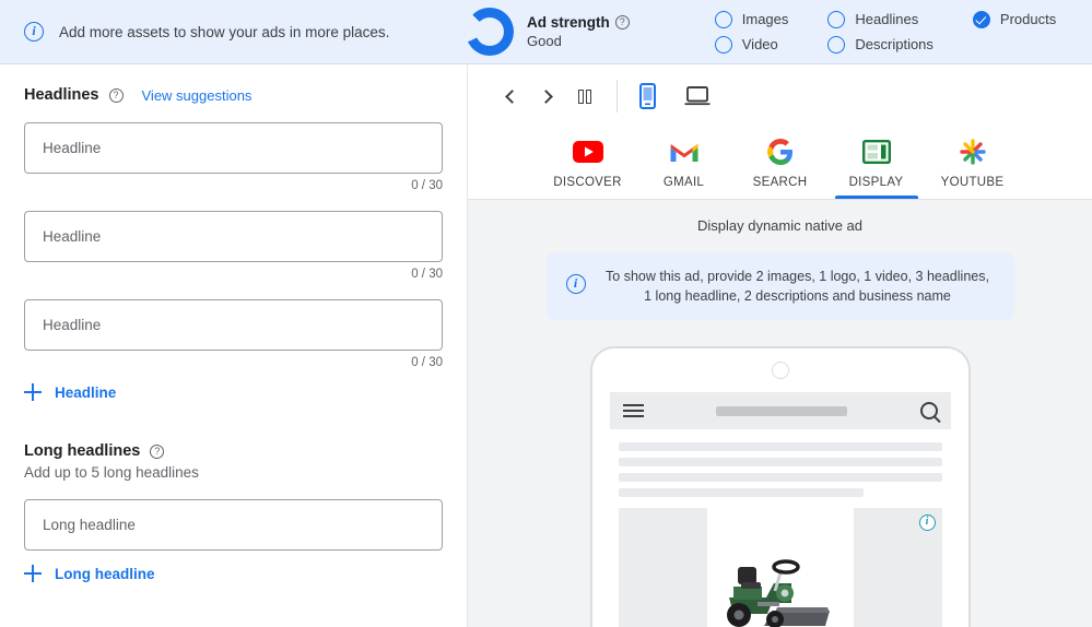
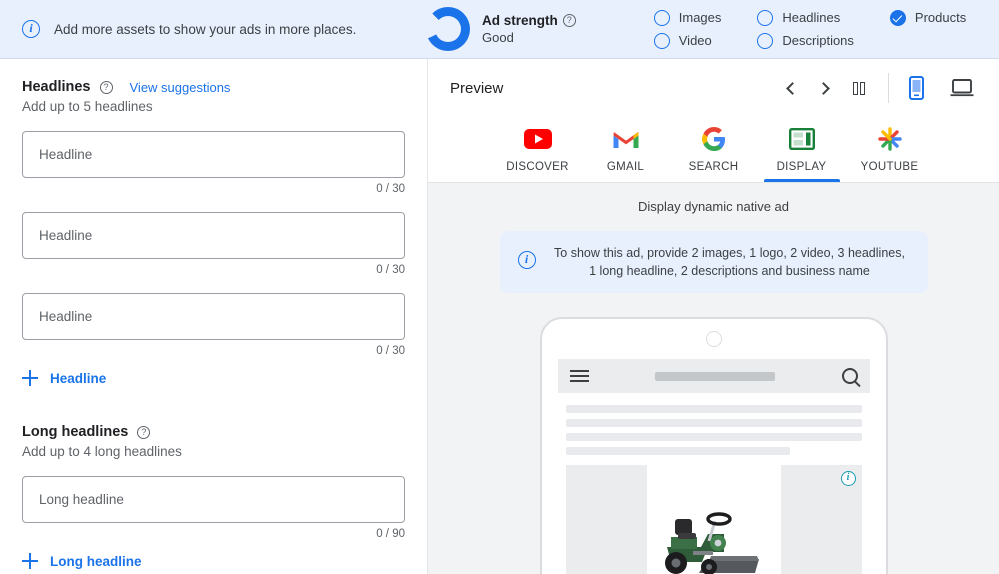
  i
  Add more assets to show your ads in more places.
  Ad strength
  ?
  Good
  Images
  Headlines
  Products
  Video
  Descriptions
  Headlines
  ?
  View suggestions
+ Add up to 5 headlines
  Headline
  0 / 30
  Headline
  0 / 30
  Headline
  0 / 30
  Headline
  Long headlines
  ?
- Add up to 5 long headlines
+ Add up to 4 long headlines
  Long headline
+ 0 / 90
  Long headline
+ Preview
  DISCOVER
  GMAIL
  SEARCH
  DISPLAY
  YOUTUBE
  Display dynamic native ad
  i
- To show this ad, provide 2 images, 1 logo, 1 video, 3 headlines, 1 long headline, 2 descriptions and business name
+ To show this ad, provide 2 images, 1 logo, 2 video, 3 headlines, 1 long headline, 2 descriptions and business name
  i
